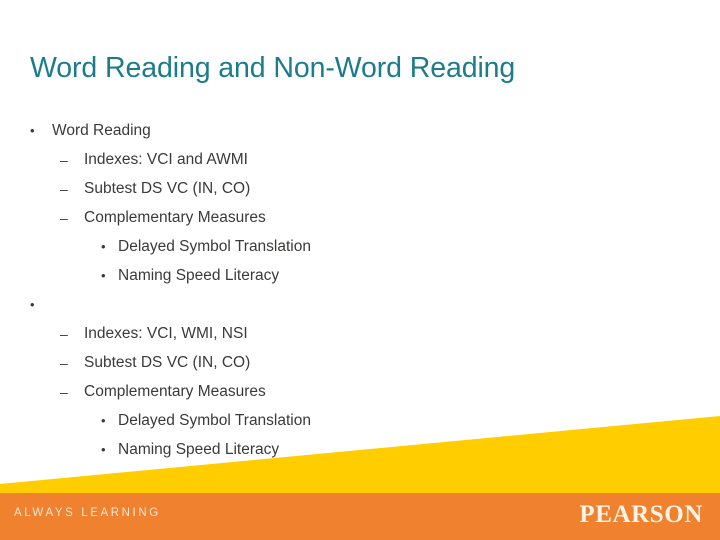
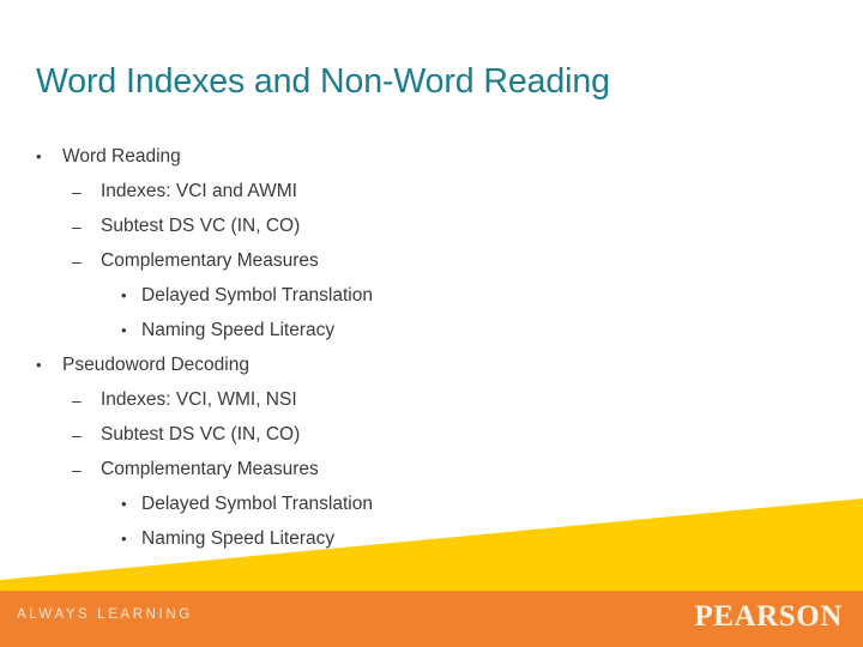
- Word Reading and Non-Word Reading
+ Word Indexes and Non-Word Reading
  •
  Word Reading
  –
  Indexes: VCI and AWMI
  –
  Subtest DS VC (IN, CO)
  –
  Complementary Measures
  •
  Delayed Symbol Translation
  •
  Naming Speed Literacy
  •
+ Pseudoword Decoding
  –
  Indexes: VCI, WMI, NSI
  –
  Subtest DS VC (IN, CO)
  –
  Complementary Measures
  •
  Delayed Symbol Translation
  •
  Naming Speed Literacy
  ALWAYS LEARNING
  PEARSON
